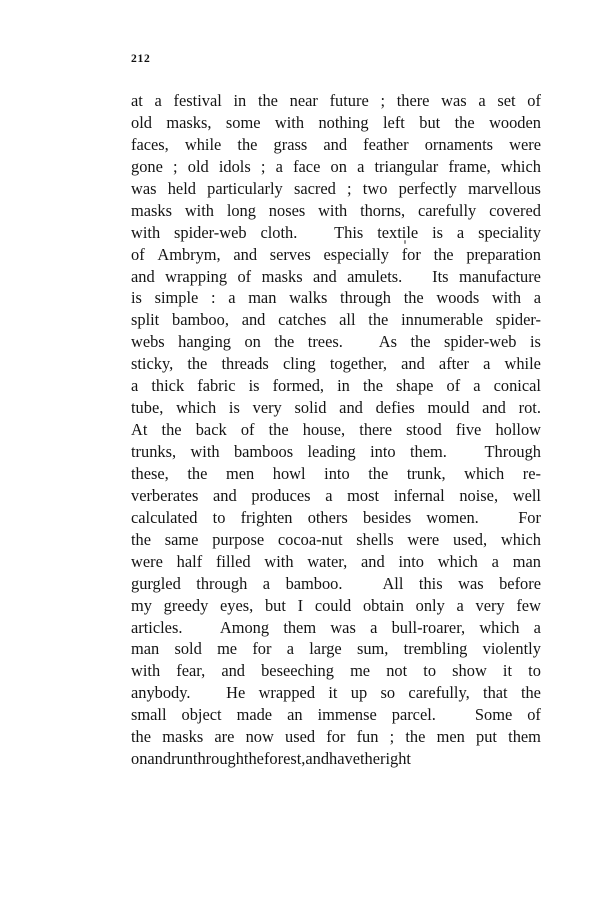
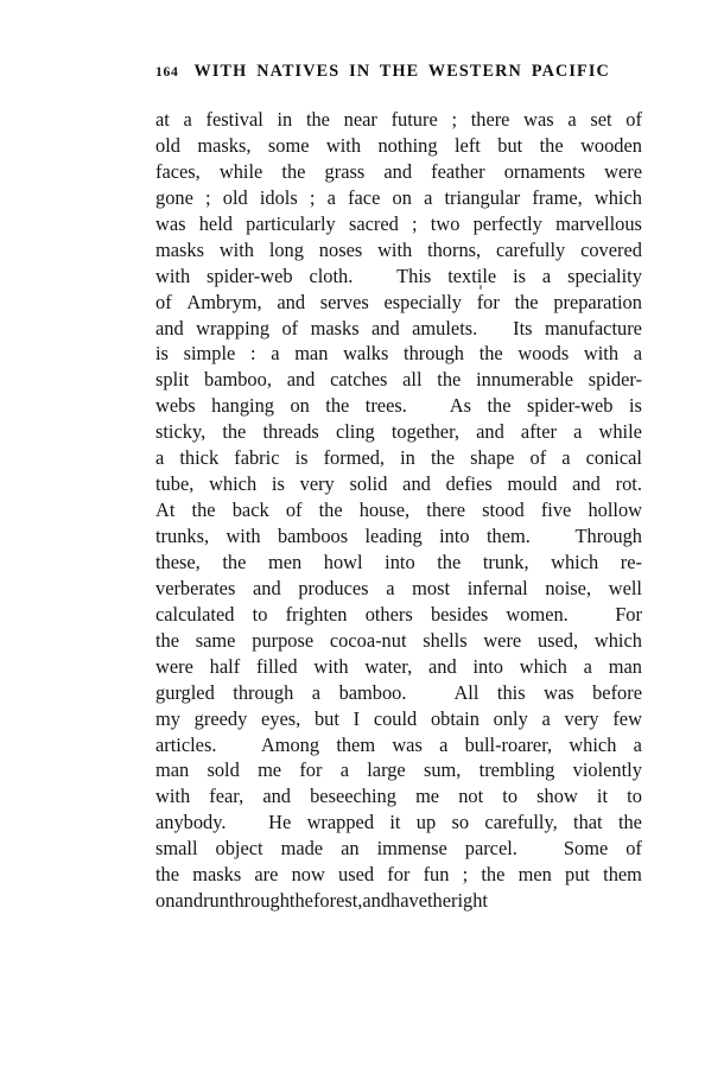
- 212
+ 164
+ WITH NATIVES IN THE WESTERN PACIFIC
  at
  a
  festival
  in
  the
  near
  future
  ;
  there
  was
  a
  set
  of
  old
  masks,
  some
  with
  nothing
  left
  but
  the
  wooden
  faces,
  while
  the
  grass
  and
  feather
  ornaments
  were
  gone
  ;
  old
  idols
  ;
  a
  face
  on
  a
  triangular
  frame,
  which
  was
  held
  particularly
  sacred
  ;
  two
  perfectly
  marvellous
  masks
  with
  long
  noses
  with
  thorns,
  carefully
  covered
  with
  spider-web
  cloth.
  This
  textile
  is
  a
  speciality
  of
  Ambrym,
  and
  serves
  especially
  for
  the
  preparation
  and
  wrapping
  of
  masks
  and
  amulets.
  Its
  manufacture
  is
  simple
  :
  a
  man
  walks
  through
  the
  woods
  with
  a
  split
  bamboo,
  and
  catches
  all
  the
  innumerable
  spider-
  webs
  hanging
  on
  the
  trees.
  As
  the
  spider-web
  is
  sticky,
  the
  threads
  cling
  together,
  and
  after
  a
  while
  a
  thick
  fabric
  is
  formed,
  in
  the
  shape
  of
  a
  conical
  tube,
  which
  is
  very
  solid
  and
  defies
  mould
  and
  rot.
  At
  the
  back
  of
  the
  house,
  there
  stood
  five
  hollow
  trunks,
  with
  bamboos
  leading
  into
  them.
  Through
  these,
  the
  men
  howl
  into
  the
  trunk,
  which
  re-
  verberates
  and
  produces
  a
  most
  infernal
  noise,
  well
  calculated
  to
  frighten
  others
  besides
  women.
  For
  the
  same
  purpose
  cocoa-nut
  shells
  were
  used,
  which
  were
  half
  filled
  with
  water,
  and
  into
  which
  a
  man
  gurgled
  through
  a
  bamboo.
  All
  this
  was
  before
  my
  greedy
  eyes,
  but
  I
  could
  obtain
  only
  a
  very
  few
  articles.
  Among
  them
  was
  a
  bull-roarer,
  which
  a
  man
  sold
  me
  for
  a
  large
  sum,
  trembling
  violently
  with
  fear,
  and
  beseeching
  me
  not
  to
  show
  it
  to
  anybody.
  He
  wrapped
  it
  up
  so
  carefully,
  that
  the
  small
  object
  made
  an
  immense
  parcel.
  Some
  of
  the
  masks
  are
  now
  used
  for
  fun
  ;
  the
  men
  put
  them
  on
  and
  run
  through
  the
  forest,
  and
  have
  the
  right
